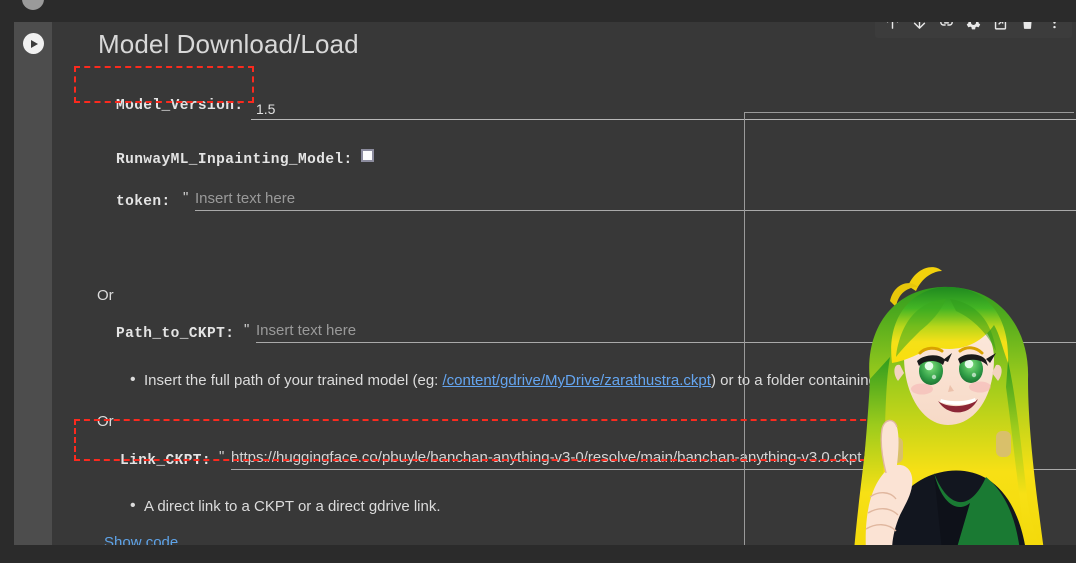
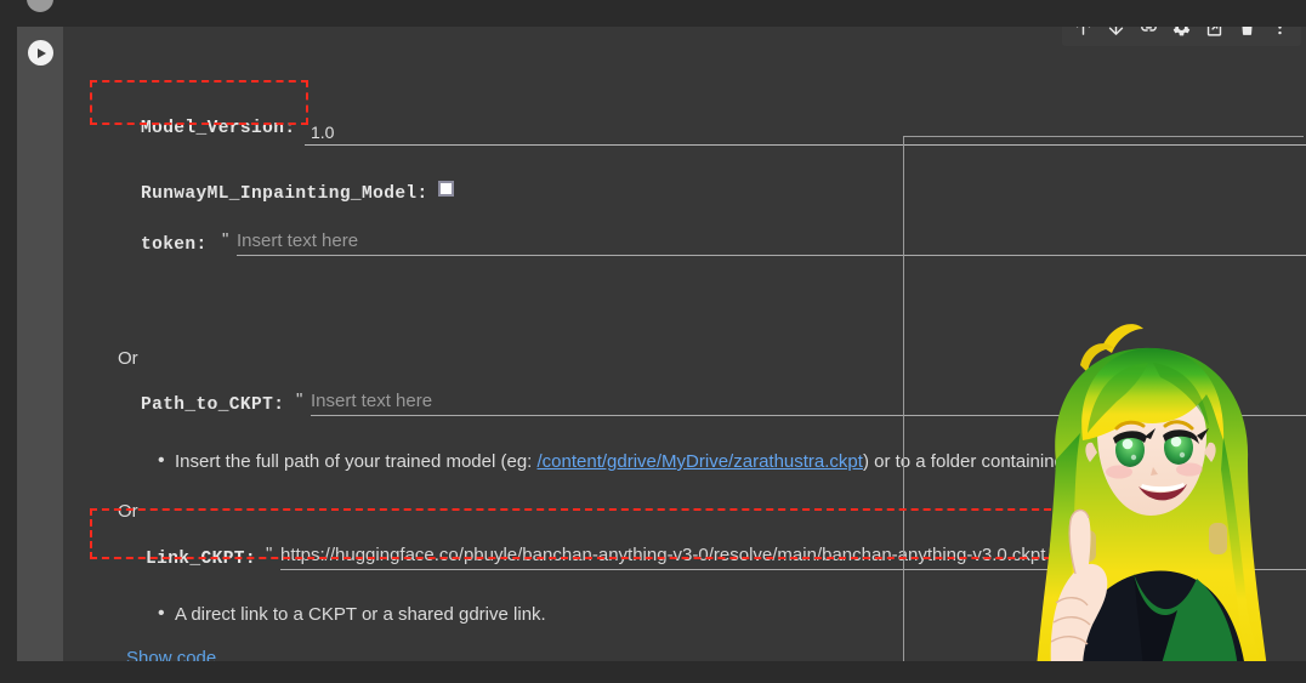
- Model Download/Load
  Model_Version:
- 1.5
+ 1.0
  RunwayML_Inpainting_Model:
  token:
  "
  Insert text here
  Or
  Path_to_CKPT:
  "
  Insert text here
  Insert the full path of your trained model (eg: /content/gdrive/MyDrive/zarathustra.ckpt) or to a folder containin
  Or
  Link_CKPT:
  "
  https://huggingface.co/pbuyle/banchan-anything-v3-0/resolve/main/banchan-nything-v3.0.ckpt
- A direct link to a CKPT or a direct gdrive link.
+ A direct link to a CKPT or a shared gdrive link.
  Show code
